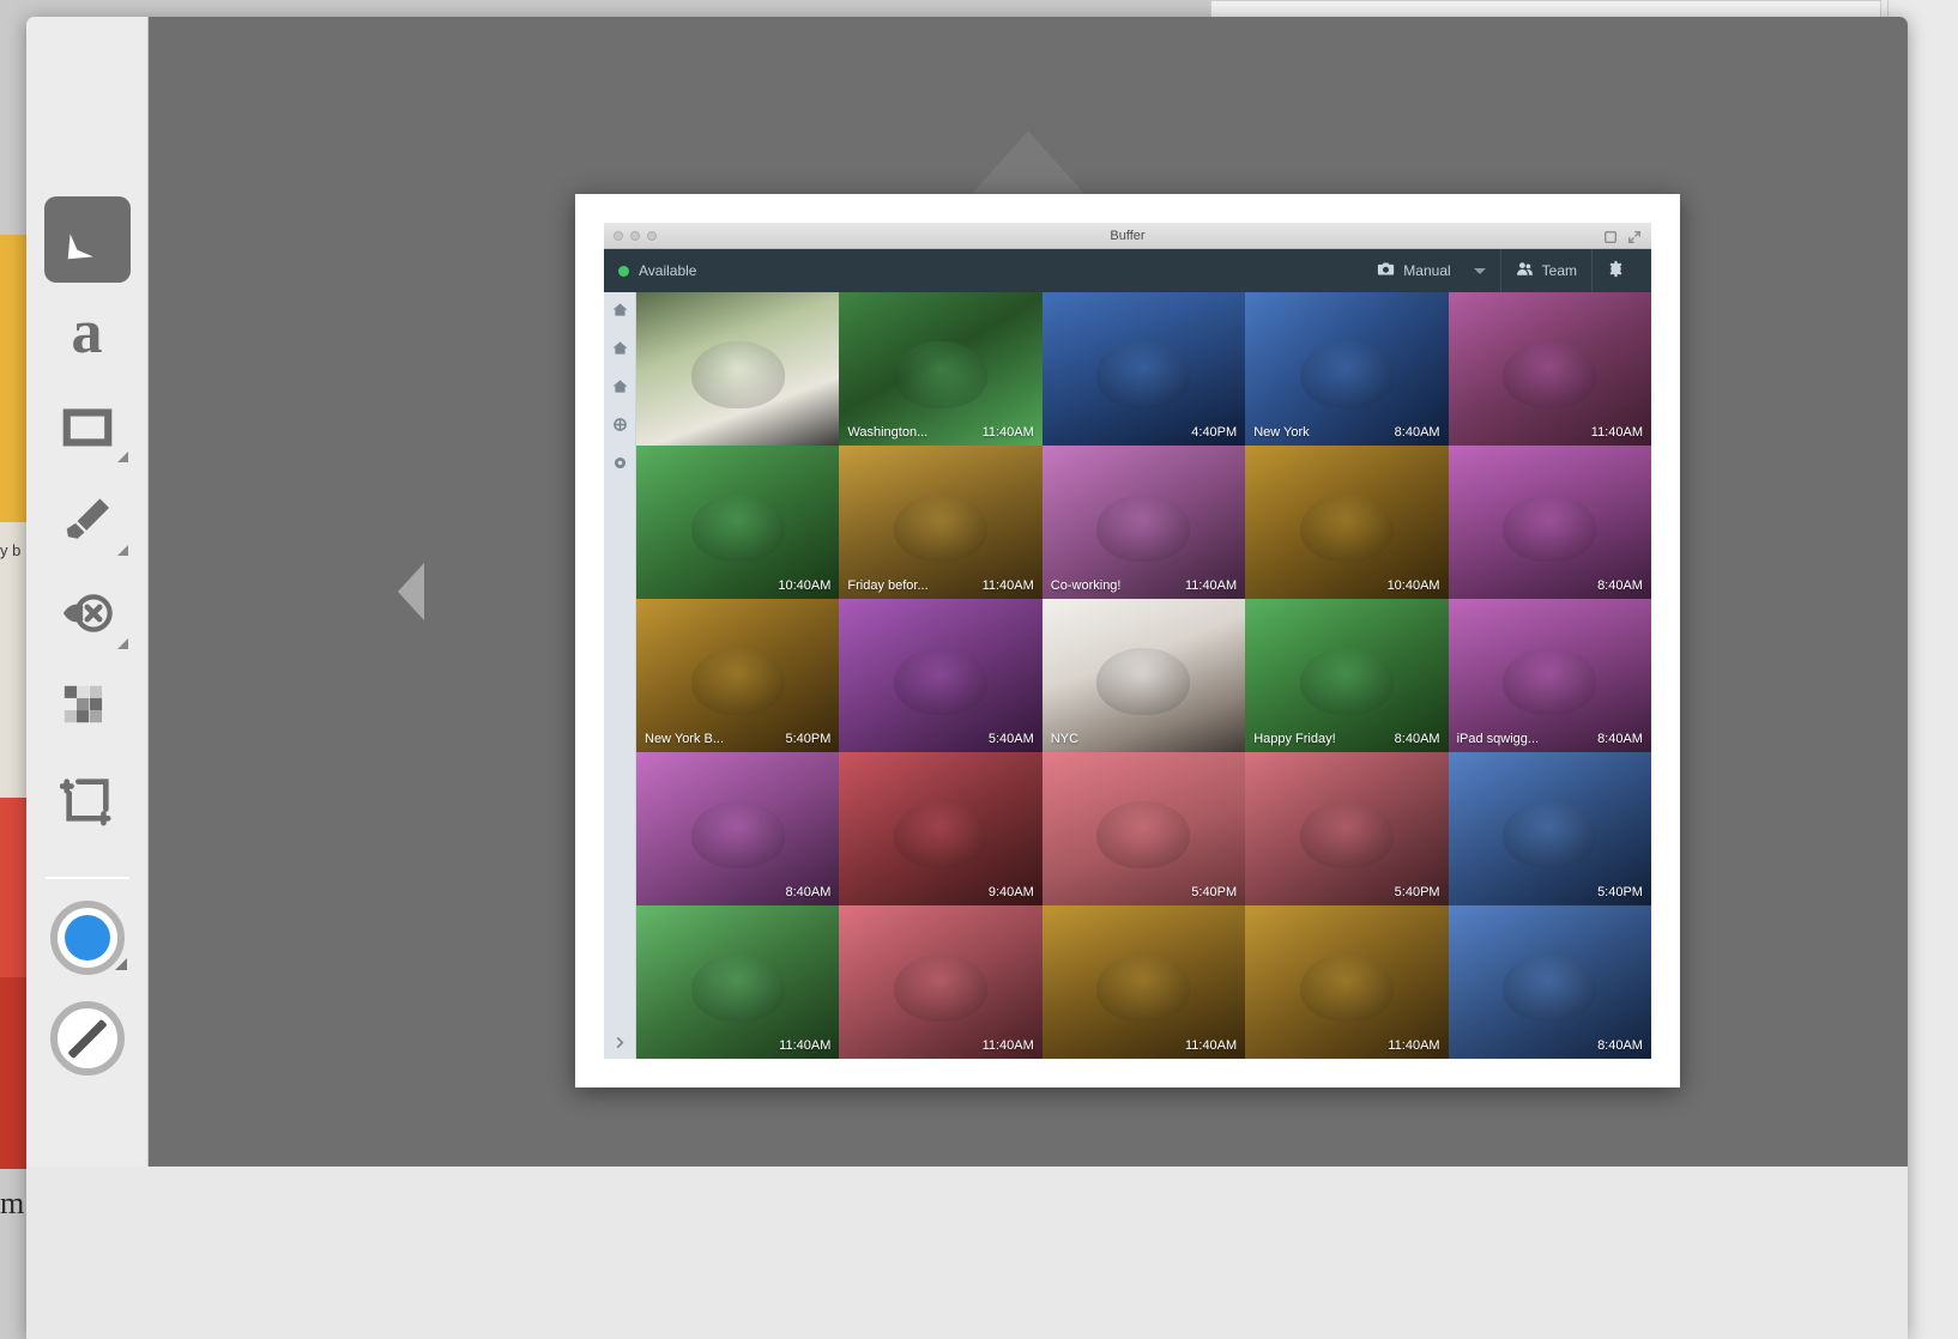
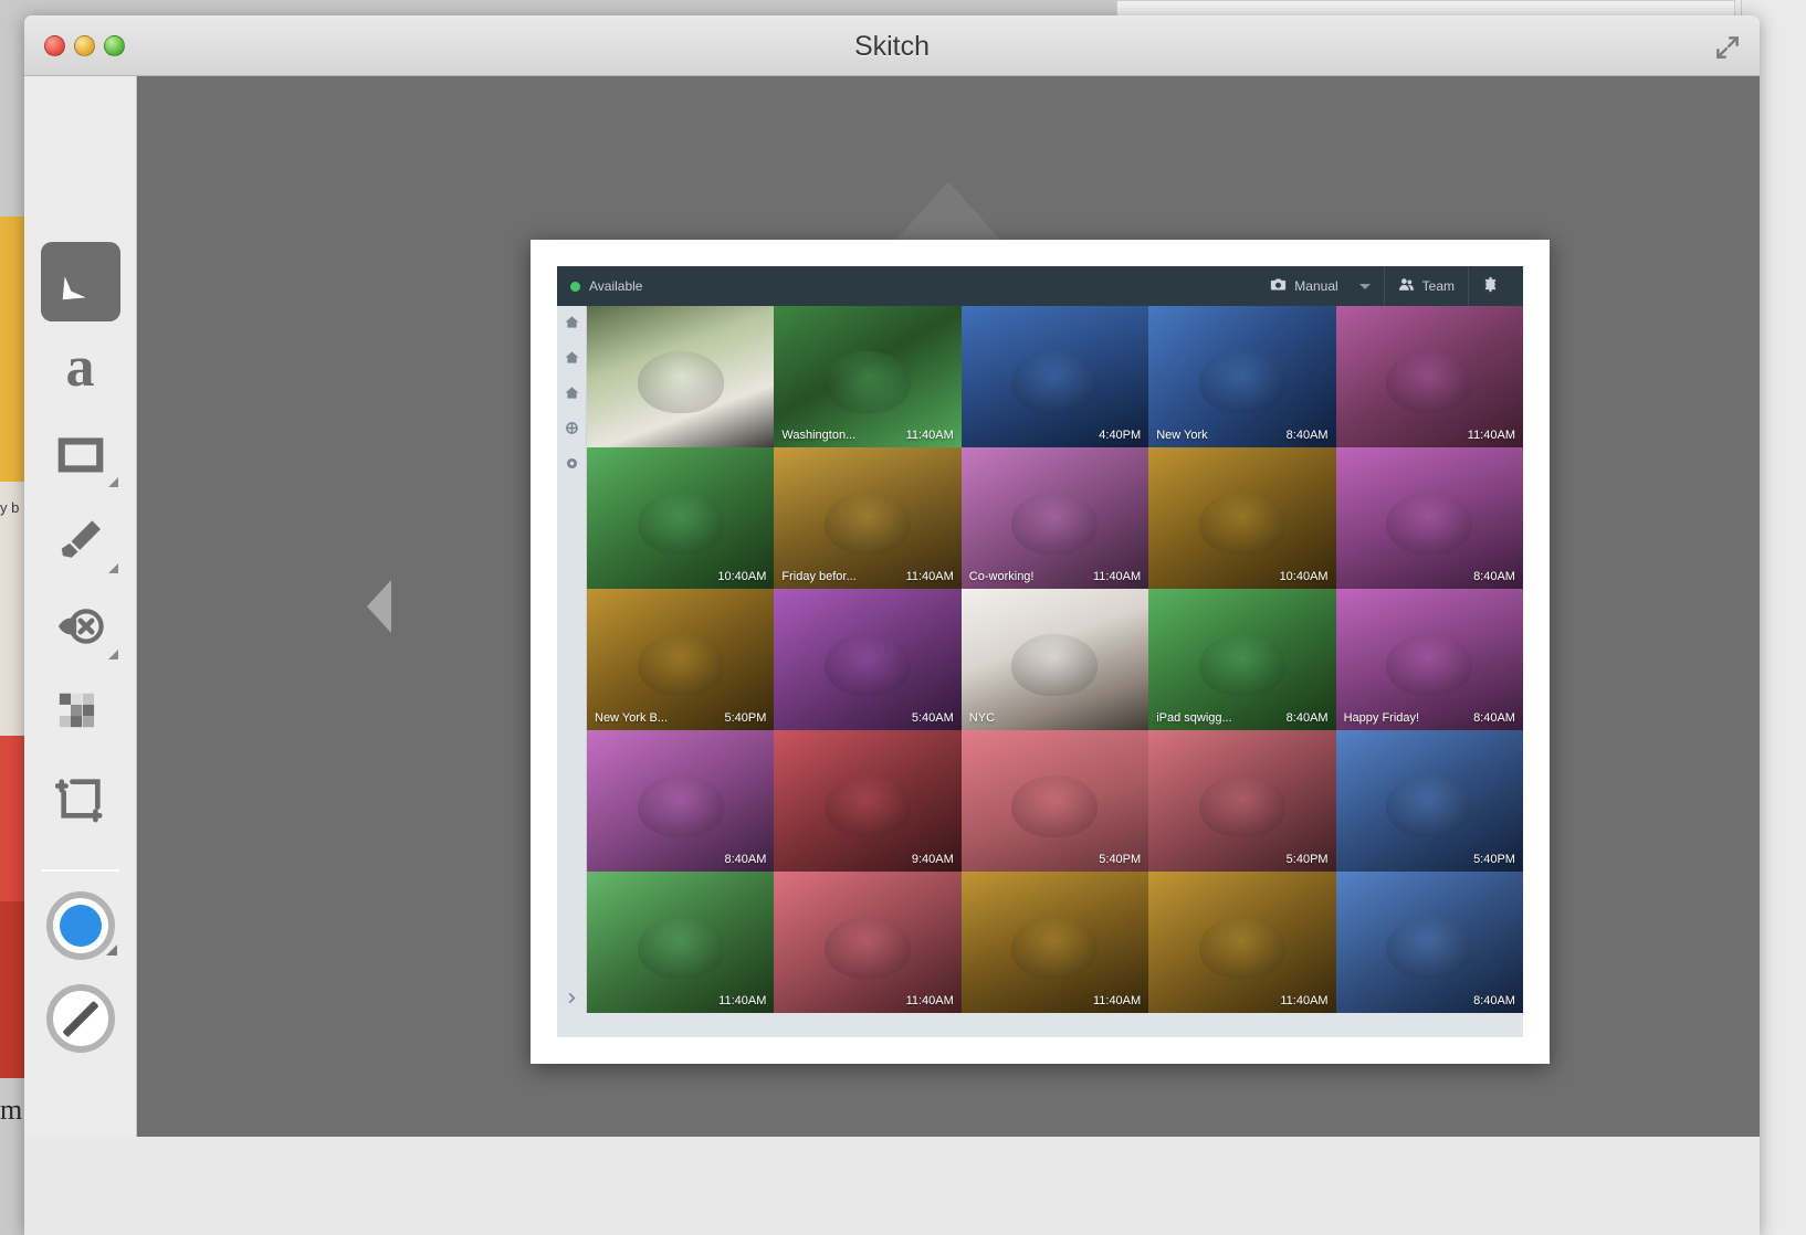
  m
  y b
+ Skitch
  a
- Buffer
  Available
  Manual
  Team
  Washington...
  11:40AM
  4:40PM
  New York
  8:40AM
  11:40AM
  10:40AM
  Friday befor...
  11:40AM
  Co-working!
  11:40AM
  10:40AM
  8:40AM
  New York B...
  5:40PM
  5:40AM
  NYC
- Happy Friday!
+ iPad sqwigg...
  8:40AM
- iPad sqwigg...
+ Happy Friday!
  8:40AM
  8:40AM
  9:40AM
  5:40PM
  5:40PM
  5:40PM
  11:40AM
  11:40AM
  11:40AM
  11:40AM
  8:40AM
